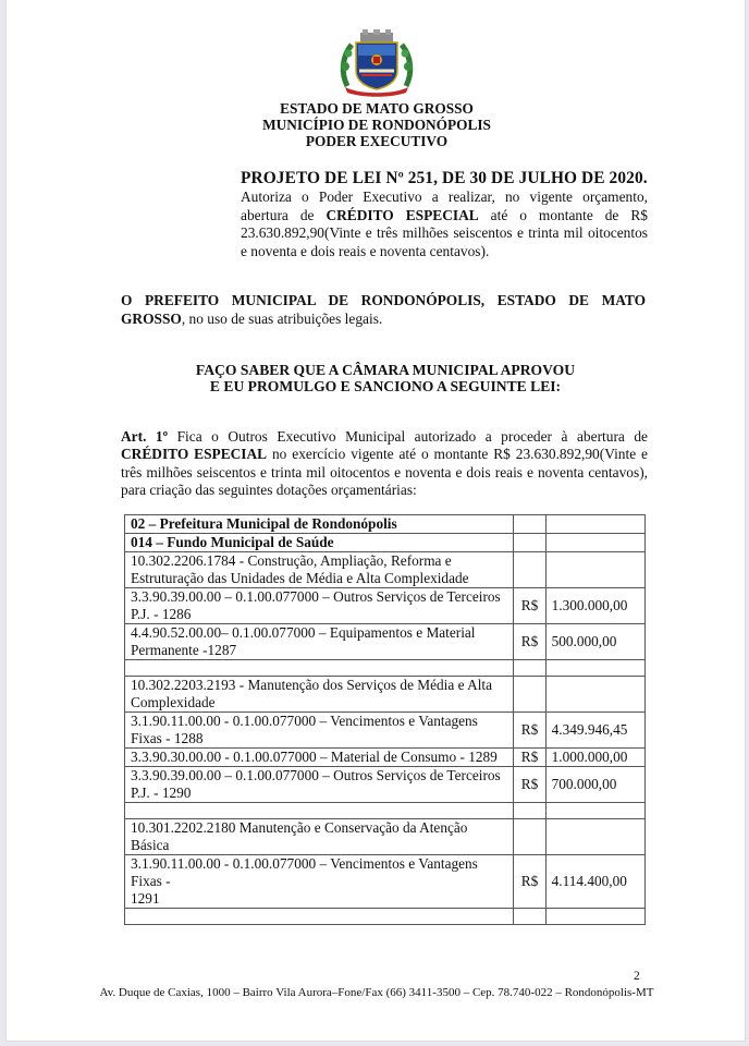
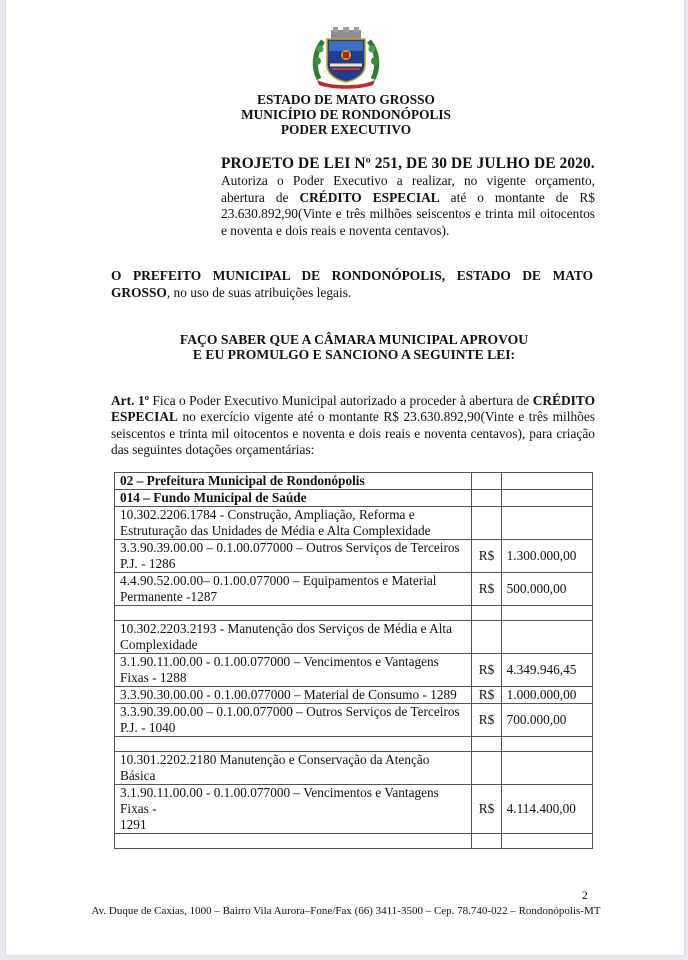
  ESTADO DE MATO GROSSO
  MUNICÍPIO DE RONDONÓPOLIS
  PODER EXECUTIVO
  PROJETO DE LEI Nº 251, DE 30 DE JULHO DE 2020.
  Autoriza o Poder Executivo a realizar, no vigente orçamento, abertura de CRÉDITO ESPECIAL até o montante de R$ 23.630.892,90(Vinte e três milhões seiscentos e trinta mil oitocentos e noventa e dois reais e noventa centavos).
  O PREFEITO MUNICIPAL DE RONDONÓPOLIS, ESTADO DE MATO GROSSO, no uso de suas atribuições legais.
  FAÇO SABER QUE A CÂMARA MUNICIPAL APROVOU
  E EU PROMULGO E SANCIONO A SEGUINTE LEI:
- Art. 1º Fica o Outros Executivo Municipal autorizado a proceder à abertura de CRÉDITO ESPECIAL no exercício vigente até o montante R$ 23.630.892,90(Vinte e três milhões seiscentos e trinta mil oitocentos e noventa e dois reais e noventa centavos), para criação das seguintes dotações orçamentárias:
+ Art. 1º Fica o Poder Executivo Municipal autorizado a proceder à abertura de CRÉDITO ESPECIAL no exercício vigente até o montante R$ 23.630.892,90(Vinte e três milhões seiscentos e trinta mil oitocentos e noventa e dois reais e noventa centavos), para criação das seguintes dotações orçamentárias:
  02 – Prefeitura Municipal de Rondonópolis
  014 – Fundo Municipal de Saúde
  10.302.2206.1784 - Construção, Ampliação, Reforma e Estruturação das Unidades de Média e Alta Complexidade
  3.3.90.39.00.00 – 0.1.00.077000 – Outros Serviços de Terceiros P.J. - 1286	R$	1.300.000,00
  4.4.90.52.00.00– 0.1.00.077000 – Equipamentos e Material Permanente -1287	R$	500.000,00
  10.302.2203.2193 - Manutenção dos Serviços de Média e Alta Complexidade
  3.1.90.11.00.00 - 0.1.00.077000 – Vencimentos e Vantagens Fixas - 1288	R$	4.349.946,45
  3.3.90.30.00.00 - 0.1.00.077000 – Material de Consumo - 1289	R$	1.000.000,00
- 3.3.90.39.00.00 – 0.1.00.077000 – Outros Serviços de Terceiros P.J. - 1290	R$	700.000,00
+ 3.3.90.39.00.00 – 0.1.00.077000 – Outros Serviços de Terceiros P.J. - 1040	R$	700.000,00
  10.301.2202.2180 Manutenção e Conservação da Atenção Básica
  3.1.90.11.00.00 - 0.1.00.077000 – Vencimentos e Vantagens Fixas - 1291	R$	4.114.400,00
  2
  Av. Duque de Caxias, 1000 – Bairro Vila Aurora–Fone/Fax (66) 3411-3500 – Cep. 78.740-022 – Rondonópolis-MT
